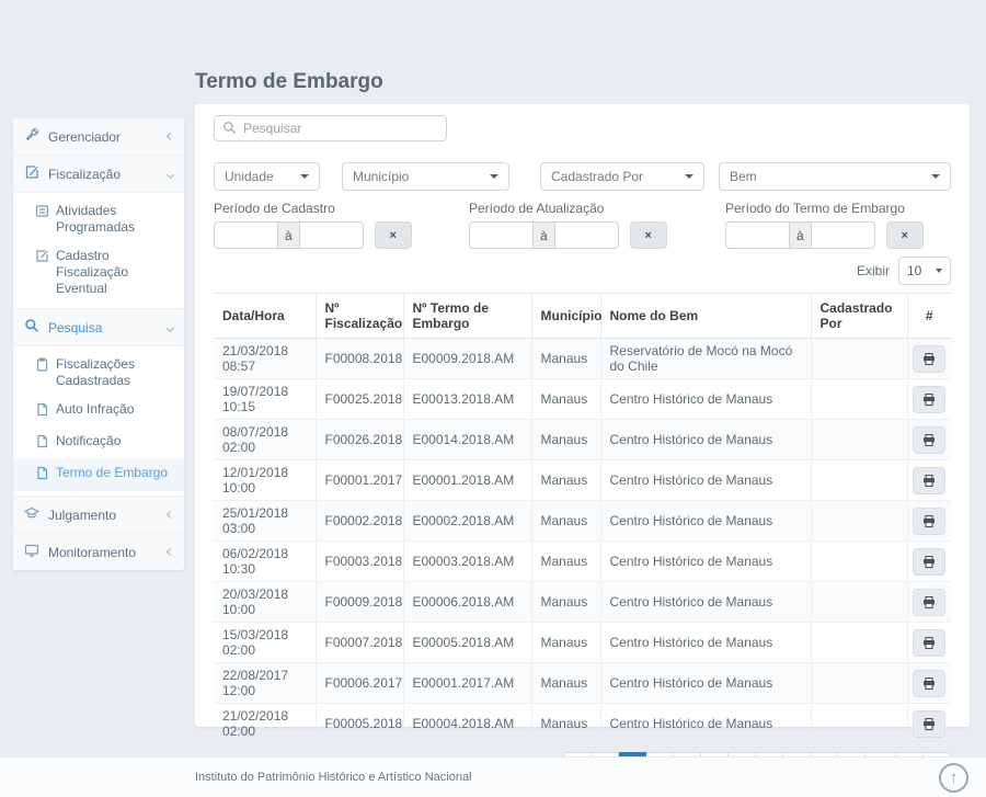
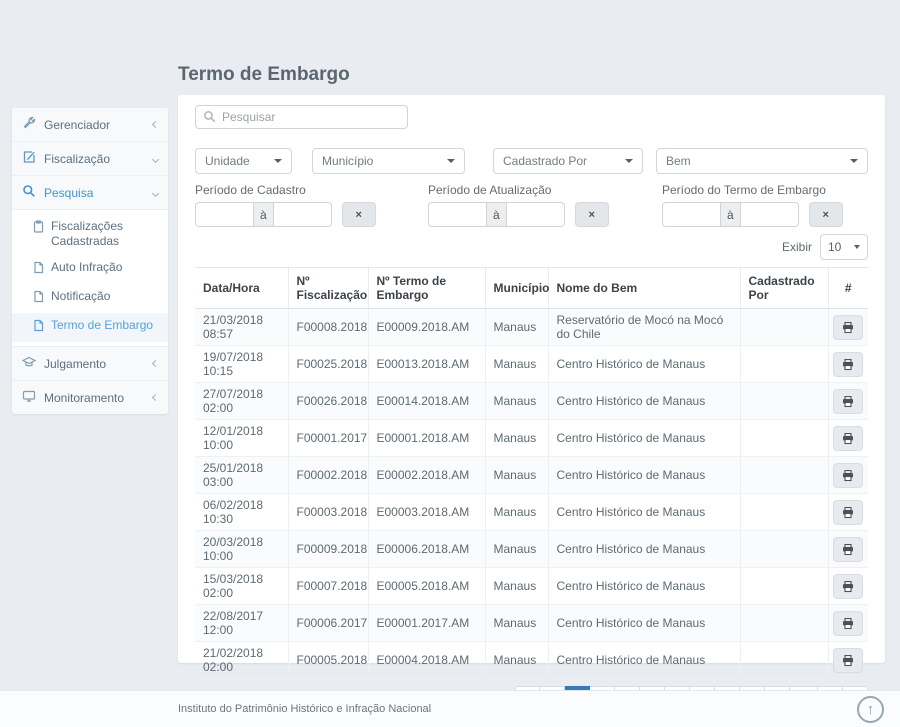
  Termo de Embargo
  Gerenciador
  Fiscalização
- Atividades Programadas
- Cadastro Fiscalização Eventual
  Pesquisa
  Fiscalizações Cadastradas
  Auto Infração
  Notificação
  Termo de Embargo
  Julgamento
  Monitoramento
  Pesquisar
  Unidade
  Município
  Cadastrado Por
  Bem
  Período de Cadastro
  à
  ×
  Período de Atualização
  à
  ×
  Período do Termo de Embargo
  à
  ×
  Exibir
  10
  Data/Hora	Nº Fiscalização	Nº Termo de Embargo	Município	Nome do Bem	Cadastrado Por	#
  21/03/2018 08:57	F00008.2018	E00009.2018.AM	Manaus	Reservatório de Mocó na Mocó do Chile
  19/07/2018 10:15	F00025.2018	E00013.2018.AM	Manaus	Centro Histórico de Manaus
- 08/07/2018 02:00	F00026.2018	E00014.2018.AM	Manaus	Centro Histórico de Manaus
+ 27/07/2018 02:00	F00026.2018	E00014.2018.AM	Manaus	Centro Histórico de Manaus
  12/01/2018 10:00	F00001.2017	E00001.2018.AM	Manaus	Centro Histórico de Manaus
  25/01/2018 03:00	F00002.2018	E00002.2018.AM	Manaus	Centro Histórico de Manaus
  06/02/2018 10:30	F00003.2018	E00003.2018.AM	Manaus	Centro Histórico de Manaus
  20/03/2018 10:00	F00009.2018	E00006.2018.AM	Manaus	Centro Histórico de Manaus
  15/03/2018 02:00	F00007.2018	E00005.2018.AM	Manaus	Centro Histórico de Manaus
  22/08/2017 12:00	F00006.2017	E00001.2017.AM	Manaus	Centro Histórico de Manaus
  21/02/2018 02:00	F00005.2018	E00004.2018.AM	Manaus	Centro Histórico de Manaus
- Instituto do Patrimônio Histórico e Artístico Nacional
+ Instituto do Patrimônio Histórico e Infração Nacional
  ↑
